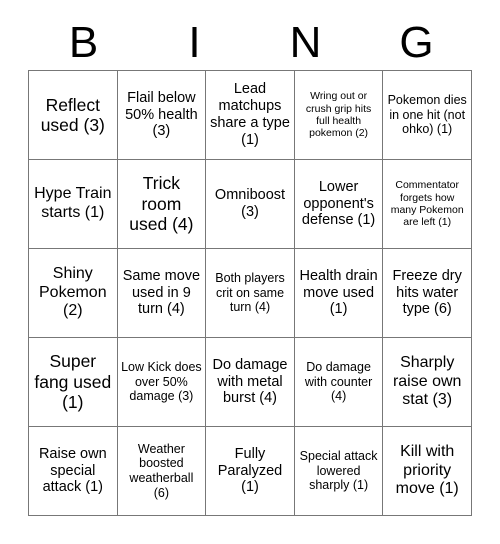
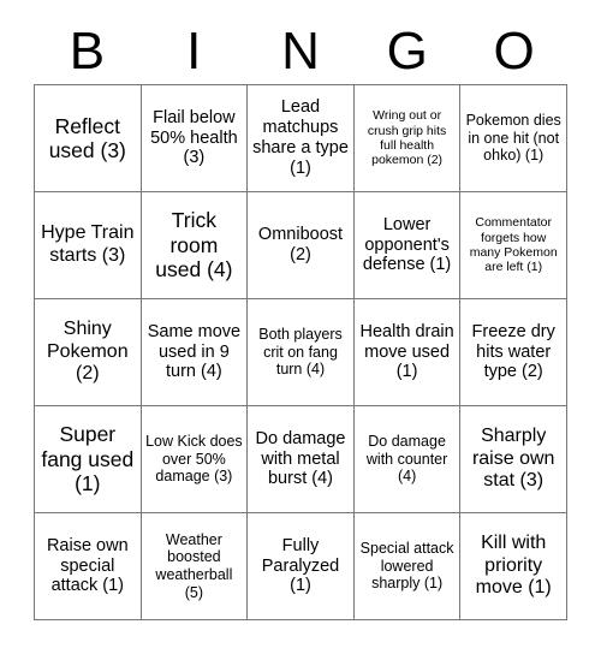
  B
  I
  N
  G
+ O
  Reflect used (3)
  Flail below 50% health (3)
  Lead matchups share a type (1)
  Wring out or crush grip hits full health pokemon (2)
  Pokemon dies in one hit (not ohko) (1)
- Hype Train starts (1)
+ Hype Train starts (3)
  Trick room used (4)
- Omniboost (3)
+ Omniboost (2)
  Lower opponent's defense (1)
  Commentator forgets how many Pokemon are left (1)
  Shiny Pokemon (2)
  Same move used in 9 turn (4)
- Both players crit on same turn (4)
+ Both players crit on fang turn (4)
  Health drain move used (1)
- Freeze dry hits water type (6)
+ Freeze dry hits water type (2)
  Super fang used (1)
  Low Kick does over 50% damage (3)
  Do damage with metal burst (4)
  Do damage with counter (4)
  Sharply raise own stat (3)
  Raise own special attack (1)
- Weather boosted weatherball (6)
+ Weather boosted weatherball (5)
  Fully Paralyzed (1)
  Special attack lowered sharply (1)
  Kill with priority move (1)
